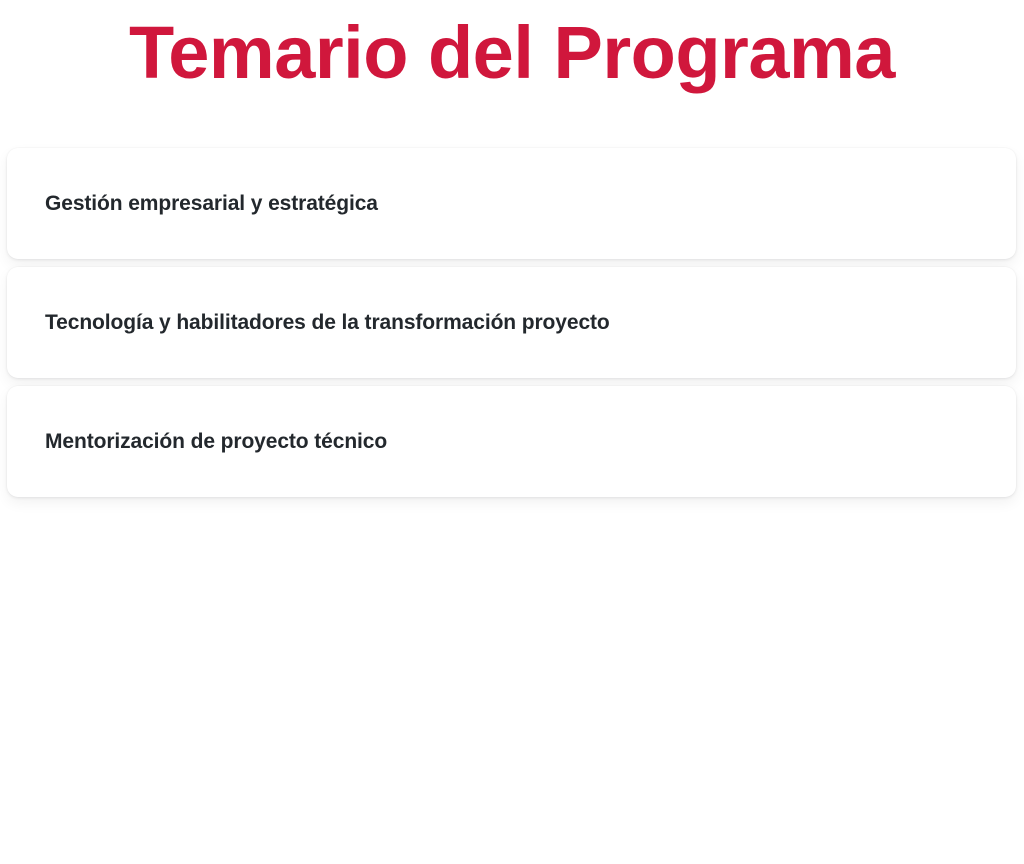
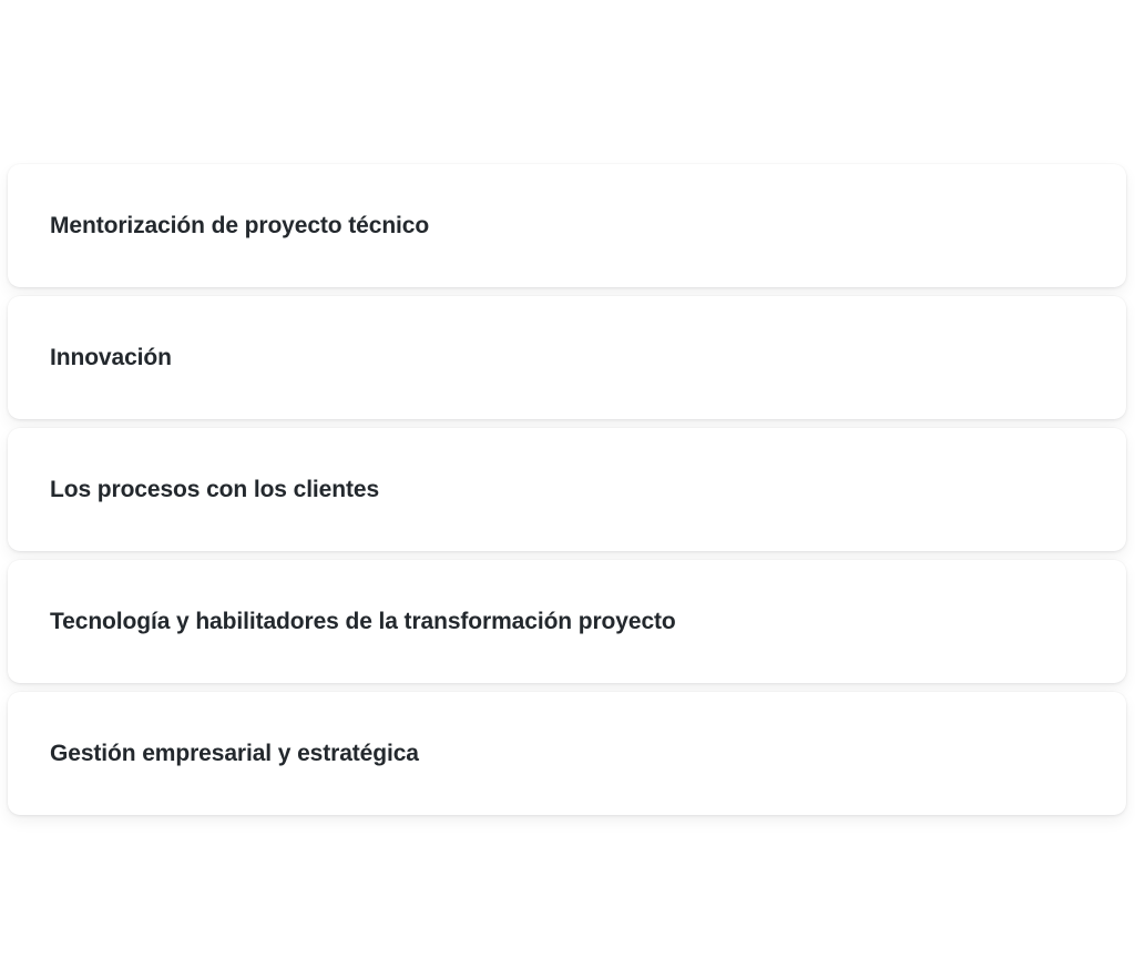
- Temario del Programa
- Gestión empresarial y estratégica
+ Mentorización de proyecto técnico
+ Innovación
+ Los procesos con los clientes
  Tecnología y habilitadores de la transformación proyecto
- Mentorización de proyecto técnico
+ Gestión empresarial y estratégica
